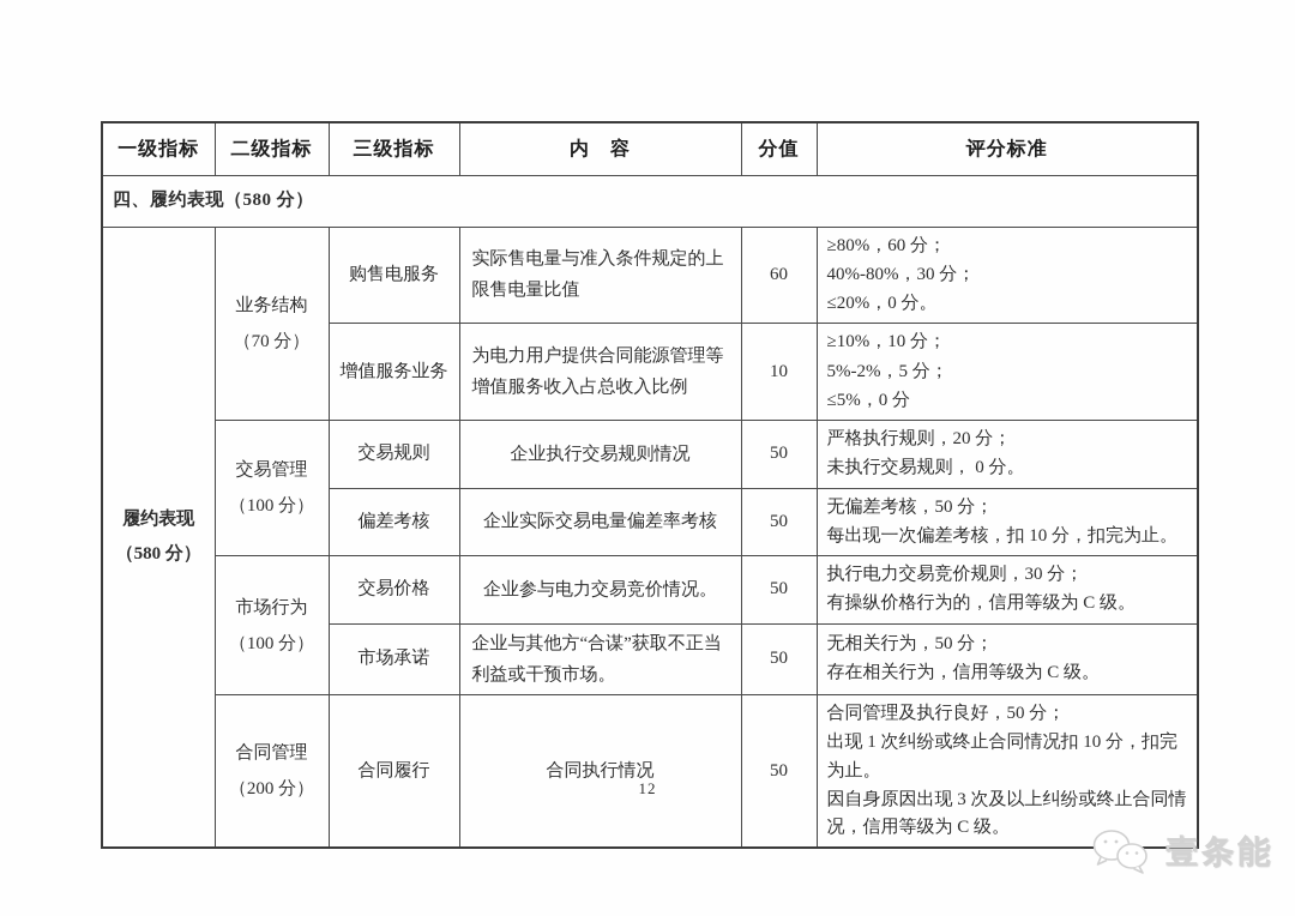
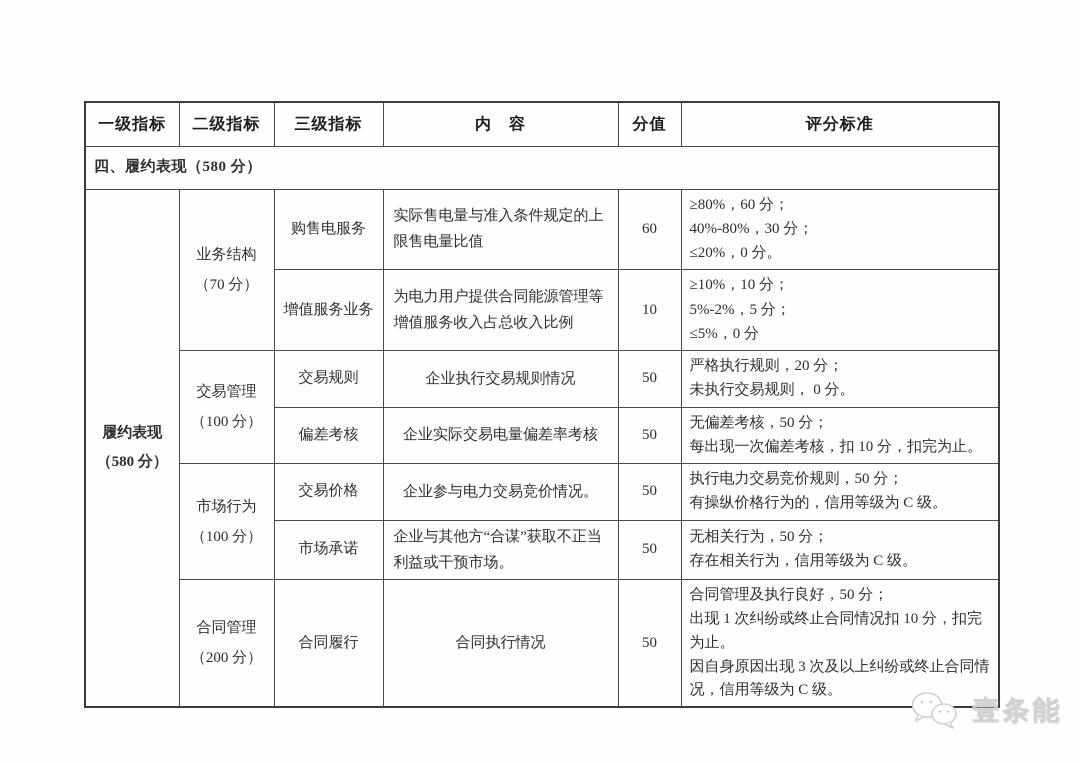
  一级指标	二级指标	三级指标	内 容	分值	评分标准
  四、履约表现（580 分）
  履约表现 （580 分）	业务结构 （70 分）	购售电服务	实际售电量与准入条件规定的上限售电量比值	60	≥80%，60 分； 40%-80%，30 分； ≤20%，0 分。
  增值服务业务	为电力用户提供合同能源管理等增值服务收入占总收入比例	10	≥10%，10 分； 5%-2%，5 分； ≤5%，0 分
  交易管理 （100 分）	交易规则	企业执行交易规则情况	50	严格执行规则，20 分； 未执行交易规则， 0 分。
  偏差考核	企业实际交易电量偏差率考核	50	无偏差考核，50 分； 每出现一次偏差考核，扣 10 分，扣完为止。
- 市场行为 （100 分）	交易价格	企业参与电力交易竞价情况。	50	执行电力交易竞价规则，30 分； 有操纵价格行为的，信用等级为 C 级。
+ 市场行为 （100 分）	交易价格	企业参与电力交易竞价情况。	50	执行电力交易竞价规则，50 分； 有操纵价格行为的，信用等级为 C 级。
  市场承诺	企业与其他方“合谋”获取不正当利益或干预市场。	50	无相关行为，50 分； 存在相关行为，信用等级为 C 级。
  合同管理 （200 分）	合同履行	合同执行情况	50	合同管理及执行良好，50 分； 出现 1 次纠纷或终止合同情况扣 10 分，扣完为止。 因自身原因出现 3 次及以上纠纷或终止合同情况，信用等级为 C 级。
- 12
  壹条能
